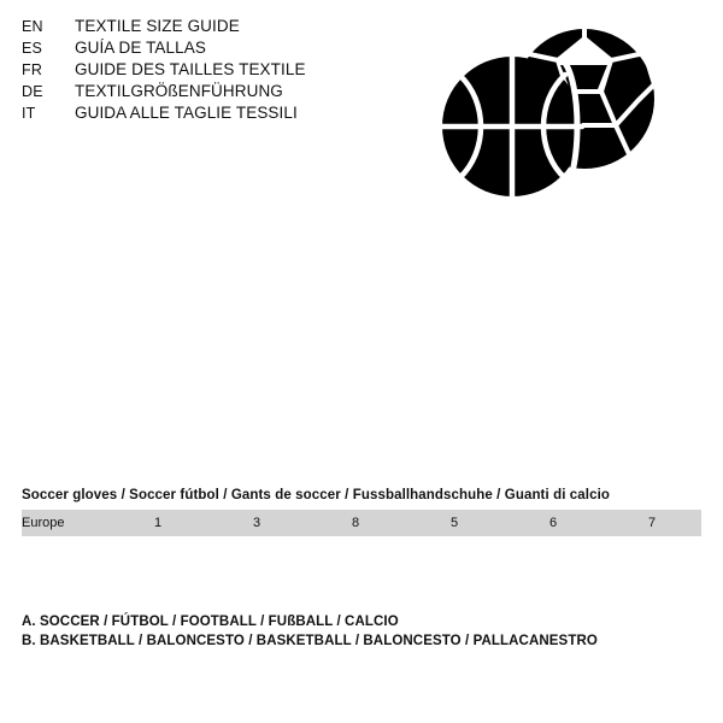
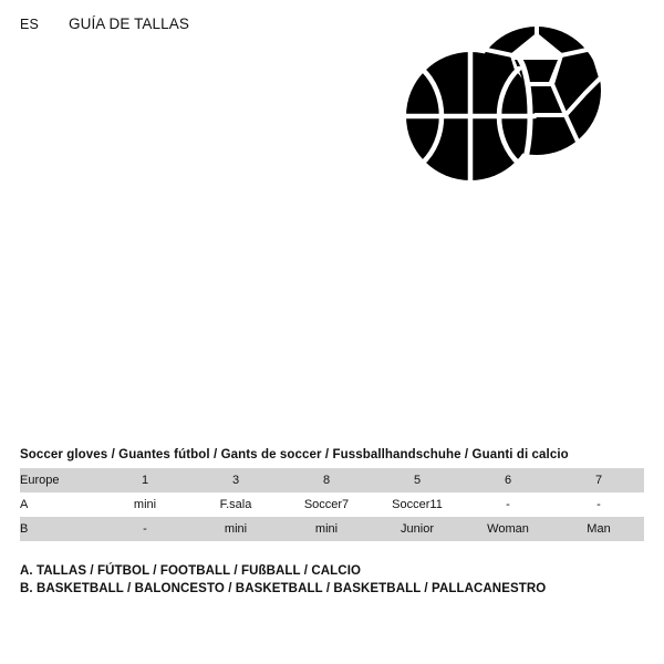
- EN
- TEXTILE SIZE GUIDE
  ES
  GUÍA DE TALLAS
- FR
- GUIDE DES TAILLES TEXTILE
- DE
- TEXTILGRÖßENFÜHRUNG
- IT
- GUIDA ALLE TAGLIE TESSILI
- Soccer gloves / Soccer fútbol / Gants de soccer / Fussballhandschuhe / Guanti di calcio
+ Soccer gloves / Guantes fútbol / Gants de soccer / Fussballhandschuhe / Guanti di calcio
  Europe	1	3	8	5	6	7
+ A	mini	F.sala	Soccer7	Soccer11	-	-
+ B	-	mini	mini	Junior	Woman	Man
- A. SOCCER / FÚTBOL / FOOTBALL / FUßBALL / CALCIO
+ A. TALLAS / FÚTBOL / FOOTBALL / FUßBALL / CALCIO
- B. BASKETBALL / BALONCESTO / BASKETBALL / BALONCESTO / PALLACANESTRO
+ B. BASKETBALL / BALONCESTO / BASKETBALL / BASKETBALL / PALLACANESTRO
